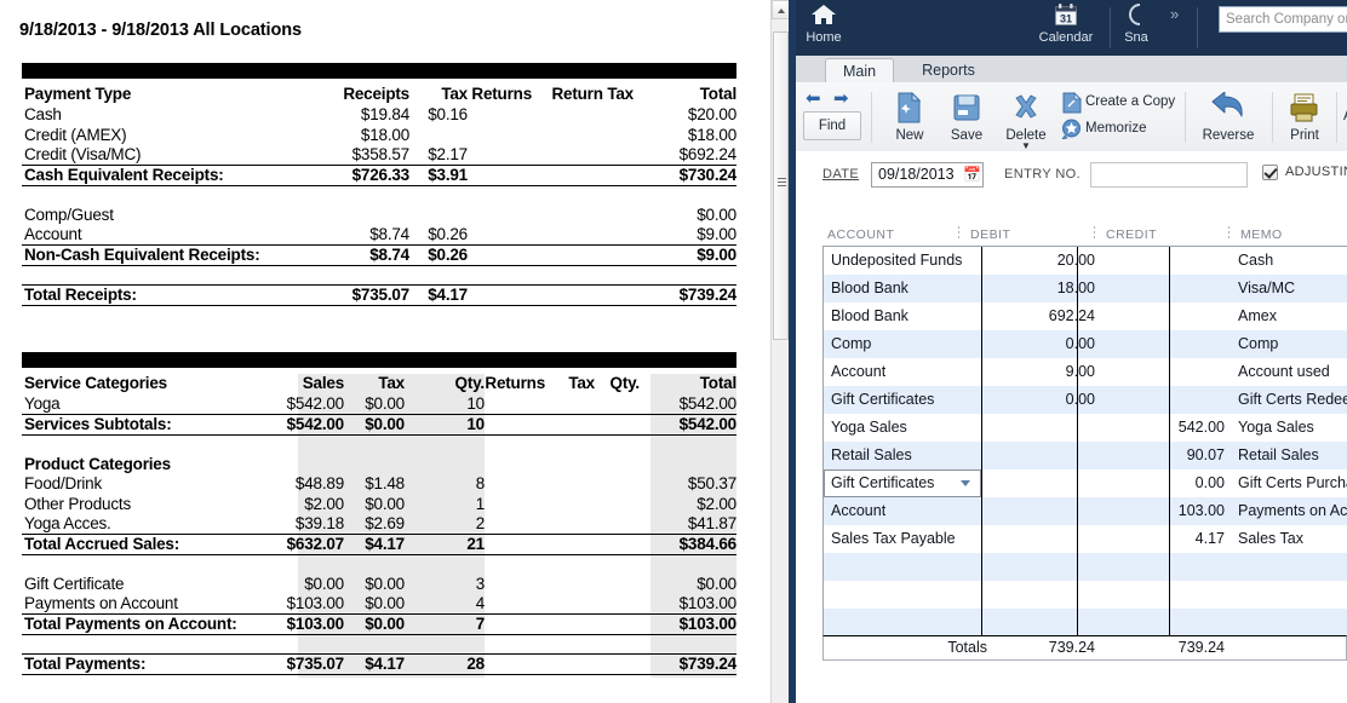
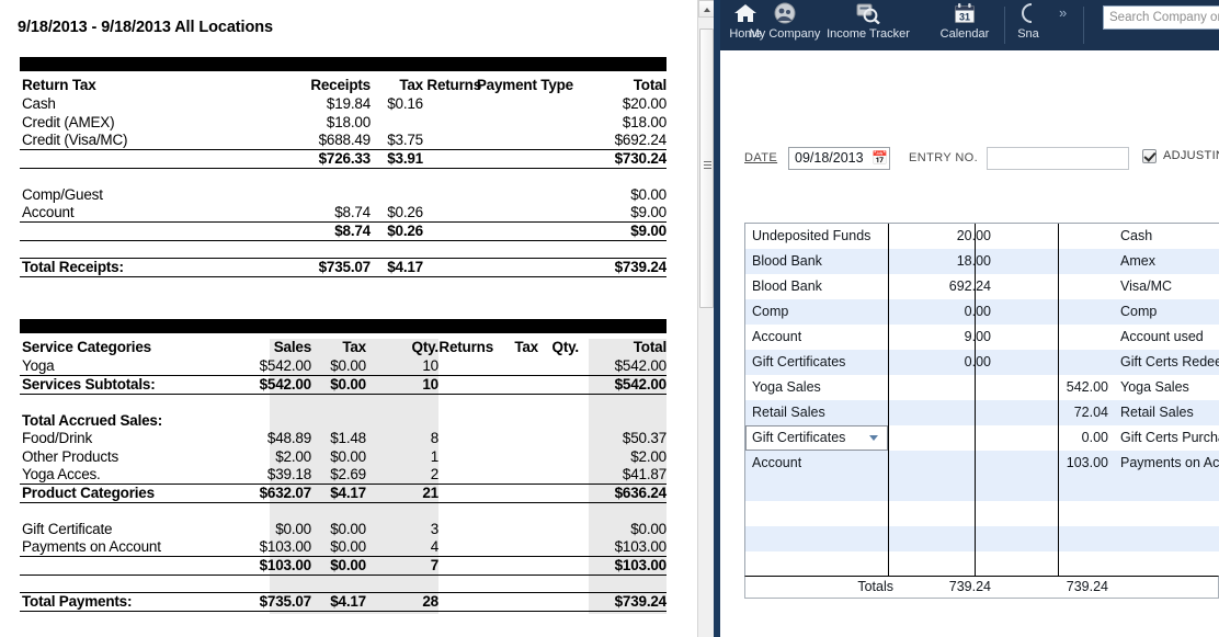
  9/18/2013 - 9/18/2013 All Locations
- Payment Type
+ Return Tax
  Receipts
  Tax
  Returns
- Return Tax
+ Payment Type
  Total
  Cash
  $19.84
  $0.16
  $20.00
  Credit (AMEX)
  $18.00
  $18.00
  Credit (Visa/MC)
- $358.57
+ $688.49
- $2.17
+ $3.75
  $692.24
- Cash Equivalent Receipts:
  $726.33
  $3.91
  $730.24
  Comp/Guest
  $0.00
  Account
  $8.74
  $0.26
  $9.00
- Non-Cash Equivalent Receipts:
  $8.74
  $0.26
  $9.00
  Total Receipts:
  $735.07
  $4.17
  $739.24
  Service Categories
  Sales
  Tax
  Qty.
  Returns
  Tax
  Qty.
  Total
  Yoga
  $542.00
  $0.00
  10
  $542.00
  Services Subtotals:
  $542.00
  $0.00
  10
  $542.00
- Product Categories
+ Total Accrued Sales:
  Food/Drink
  $48.89
  $1.48
  8
  $50.37
  Other Products
  $2.00
  $0.00
  1
  $2.00
  Yoga Acces.
  $39.18
  $2.69
  2
  $41.87
- Total Accrued Sales:
+ Product Categories
  $632.07
  $4.17
  21
- $384.66
+ $636.24
  Gift Certificate
  $0.00
  $0.00
  3
  $0.00
  Payments on Account
  $103.00
  $0.00
  4
  $103.00
- Total Payments on Account:
  $103.00
  $0.00
  7
  $103.00
  Total Payments:
  $735.07
  $4.17
  28
  $739.24
  Home
+ My Company
+ Income Tracker
  31
  Calendar
  Sna
  »
  Search Company o
- Main
- Reports
- ⬅
- ➡
- Find
- New
- Save
- Delete
- ▼
- Create a Copy
- Memorize
- Reverse
- Print
  DATE
  09/18/2013
  📅
  ENTRY NO.
- ACCOUNT
- DEBIT
- CREDIT
- MEMO
  Undeposited Funds
  2000
  Cash
  Blood Bank
  1800
- Visa/MC
+ Amex
  Blood Bank
  69224
- Amex
+ Visa/MC
  Comp
  000
  Comp
  Account
  900
  Account used
  Gift Certificates
  000
  Gift Certs Rede
  Yoga Sales
  542.00
  Yoga Sales
  Retail Sales
- 90.07
+ 72.04
  Retail Sales
  Gift Certificates
  0.00
  Gift Certs Purch
  Account
  103.00
  Payments on Ac
- Sales Tax Payable
- 4.17
- Sales Tax
  Totals
  739.24
  739.24
